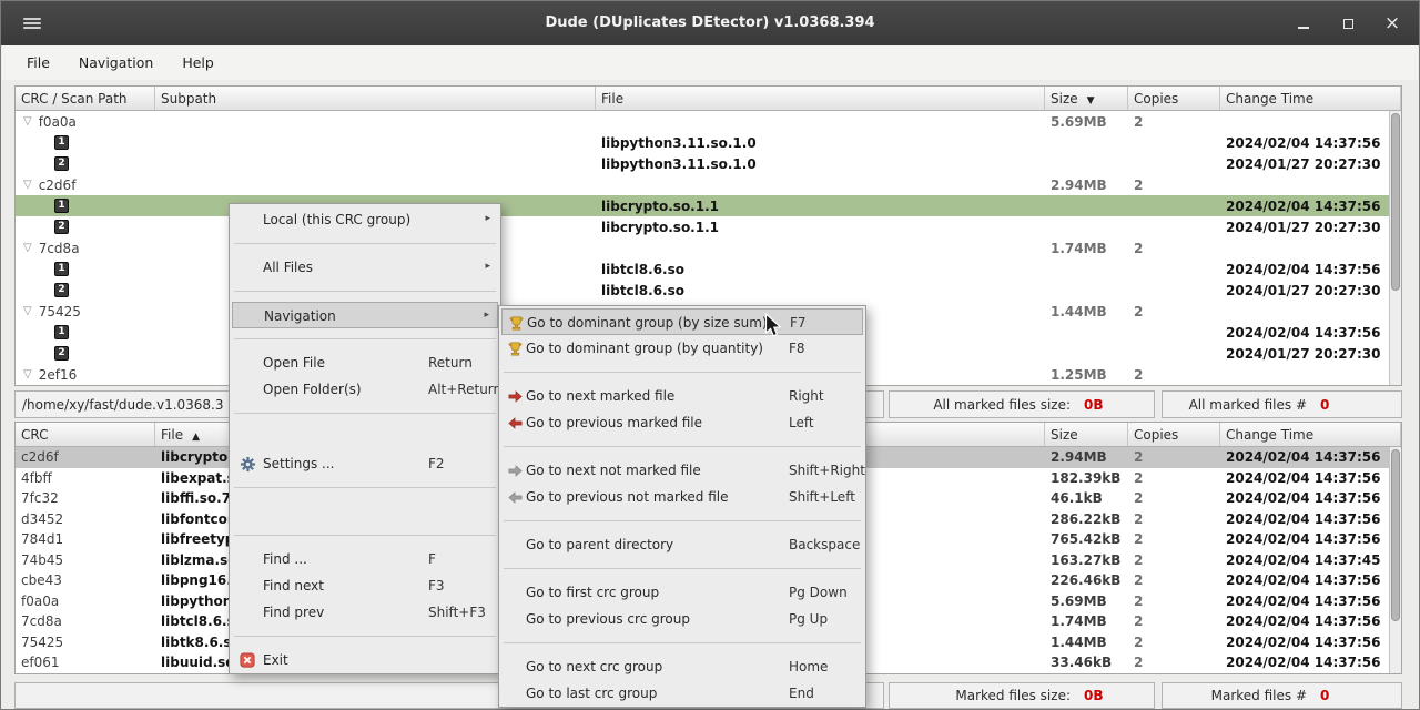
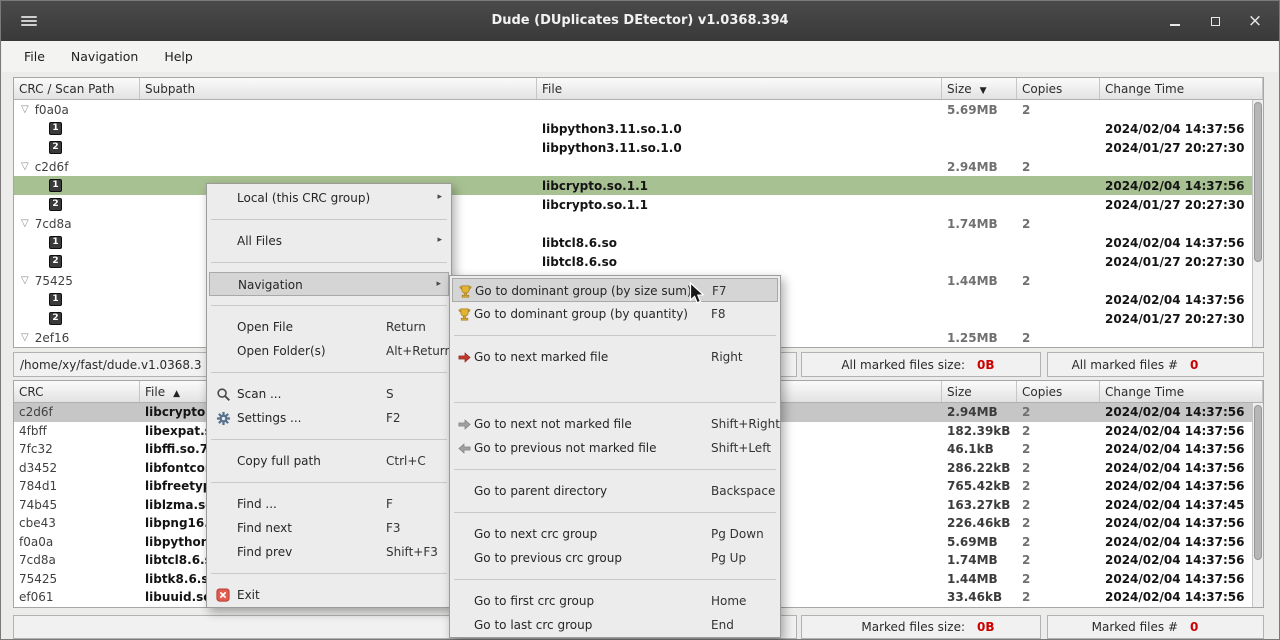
  Dude (DUplicates DEtector) v1.0368.394
  ×
  File
  Navigation
  Help
  CRC / Scan Path
  Subpath
  File
  Size ▼
  Copies
  Change Time
  ▽
  f0a0a
  5.69MB
  2
  1
  libpython3.11.so.1.0
  2024/02/04 14:37:56
  2
  libpython3.11.so.1.0
  2024/01/27 20:27:30
  ▽
  c2d6f
  2.94MB
  2
  1
  libcrypto.so.1.1
  2024/02/04 14:37:56
  2
  libcrypto.so.1.1
  2024/01/27 20:27:30
  ▽
  7cd8a
  1.74MB
  2
  1
  libtcl8.6.so
  2024/02/04 14:37:56
  2
  libtcl8.6.so
  2024/01/27 20:27:30
  ▽
  75425
  1.44MB
  2
  1
  2024/02/04 14:37:56
  2
  2024/01/27 20:27:30
  ▽
  2ef16
  1.25MB
  2
  /home/xy/fast/dude.v1.0368.3
  All marked files size:
  0B
  All marked files #
  0
  CRC
  File ▲
  Size
  Copies
  Change Time
  c2d6f
  libcrypto
  2.94MB
  2
  2024/02/04 14:37:56
  4fbff
  libexpat.
  182.39kB
  2
  2024/02/04 14:37:56
  7fc32
  libffi.so.7
  46.1kB
  2
  2024/02/04 14:37:56
  d3452
  libfontco
  286.22kB
  2
  2024/02/04 14:37:56
  784d1
  libfreety
  765.42kB
  2
  2024/02/04 14:37:56
  74b45
  liblzma.s
  163.27kB
  2
  2024/02/04 14:37:45
  cbe43
  libpng16
  226.46kB
  2
  2024/02/04 14:37:56
  f0a0a
  libpytho
  5.69MB
  2
  2024/02/04 14:37:56
  7cd8a
  libtcl8.6.
  1.74MB
  2
  2024/02/04 14:37:56
  75425
  libtk8.6.s
  1.44MB
  2
  2024/02/04 14:37:56
  ef061
  libuuid.s
  33.46kB
  2
  2024/02/04 14:37:56
  Marked files size:
  0B
  Marked files #
  0
  Local (this CRC group)
  ▸
  All Files
  ▸
  Navigation
  ▸
  Open File
  Return
  Open Folder(s)
  Alt+Retur
+ Scan ...
+ S
  Settings ...
  F2
+ Copy full path
+ Ctrl+C
  Find ...
  F
  Find next
  F3
  Find prev
  Shift+F3
  Exit
  Go to dominant group (by size sum)
  F7
  Go to dominant group (by quantity)
  F8
  Go to next marked file
  Right
- Go to previous marked file
- Left
  Go to next not marked file
  Shift+Right
  Go to previous not marked file
  Shift+Left
  Go to parent directory
  Backspace
- Go to first crc group
+ Go to next crc group
  Pg Down
  Go to previous crc group
  Pg Up
- Go to next crc group
+ Go to first crc group
  Home
  Go to last crc group
  End
